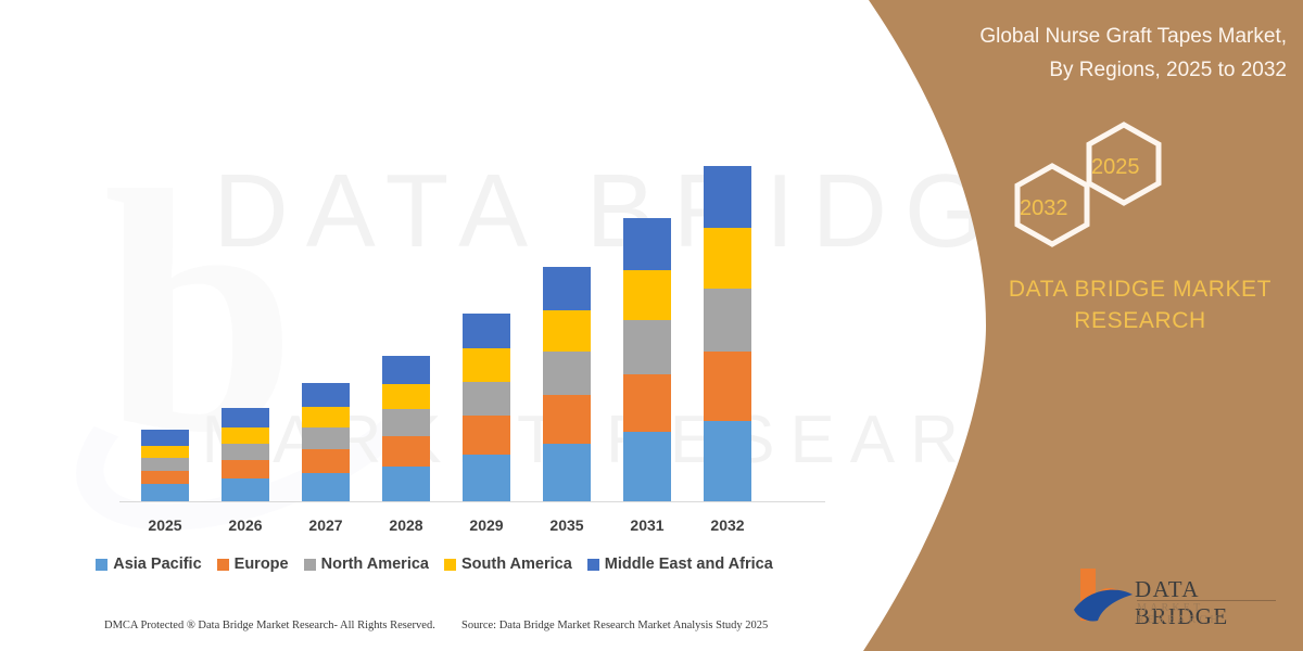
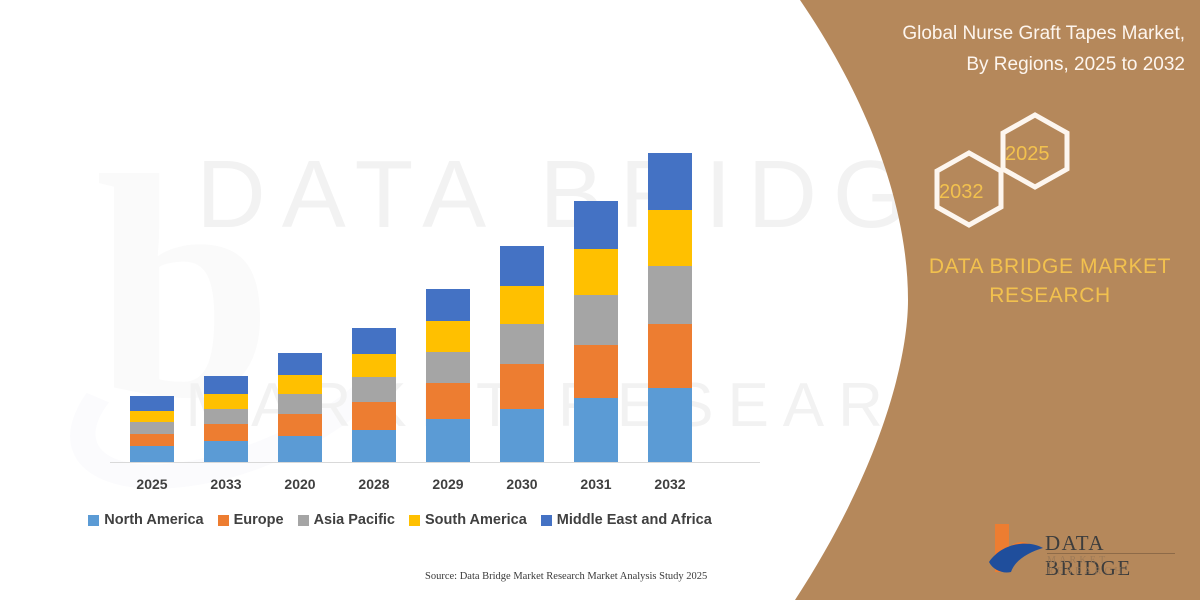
  b
  DATA BIDG
  2025
- 2026
+ 2033
- 2027
+ 2020
  2028
  2029
- 2035
+ 2030
  2031
  2032
- Asia Pacific
+ North America
  Europe
- North America
+ Asia Pacific
  South America
  Middle East and Africa
- DMCA Protected ® Data Bridge Market Research- All Rights Reserved.
  Source: Data Bridge Market Research Market Analysis Study 2025
  Global Nurse Graft Tapes Market,
  By Regions, 2025 to 2032
  2032
  2025
  DATA BRIDGE MARKET
  RESEARCH
  DATA BRIDGE
  MARKET RESEARCH
